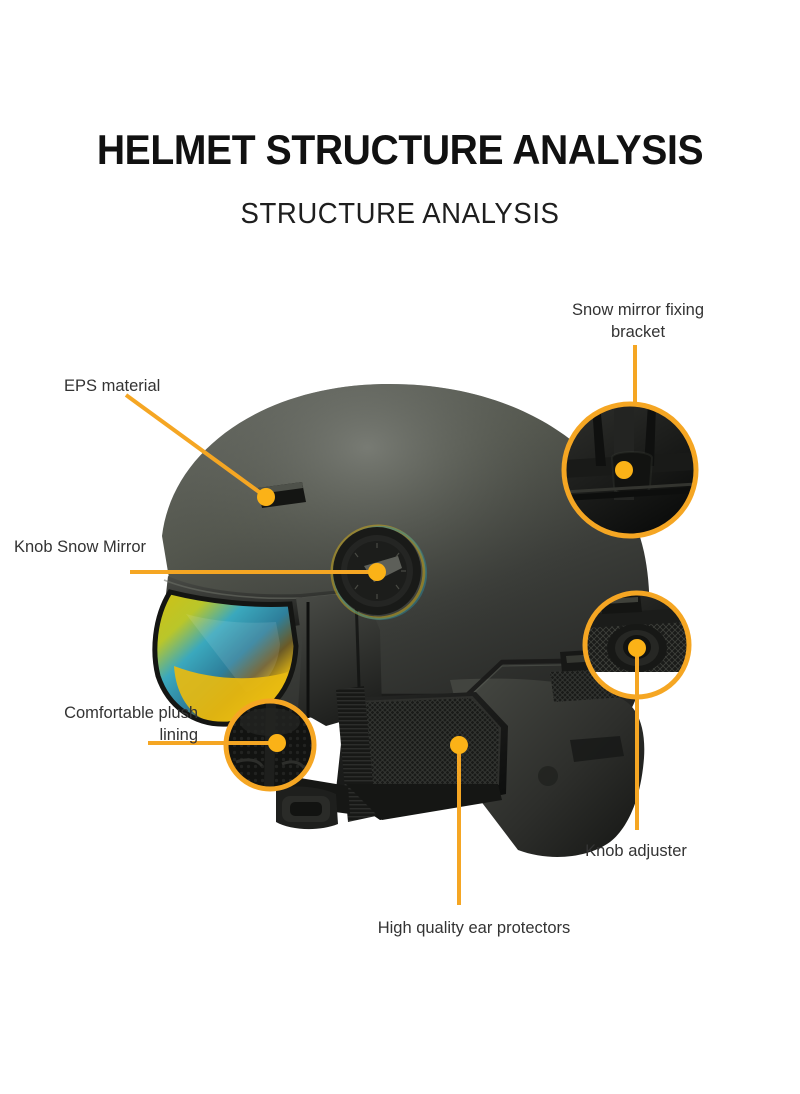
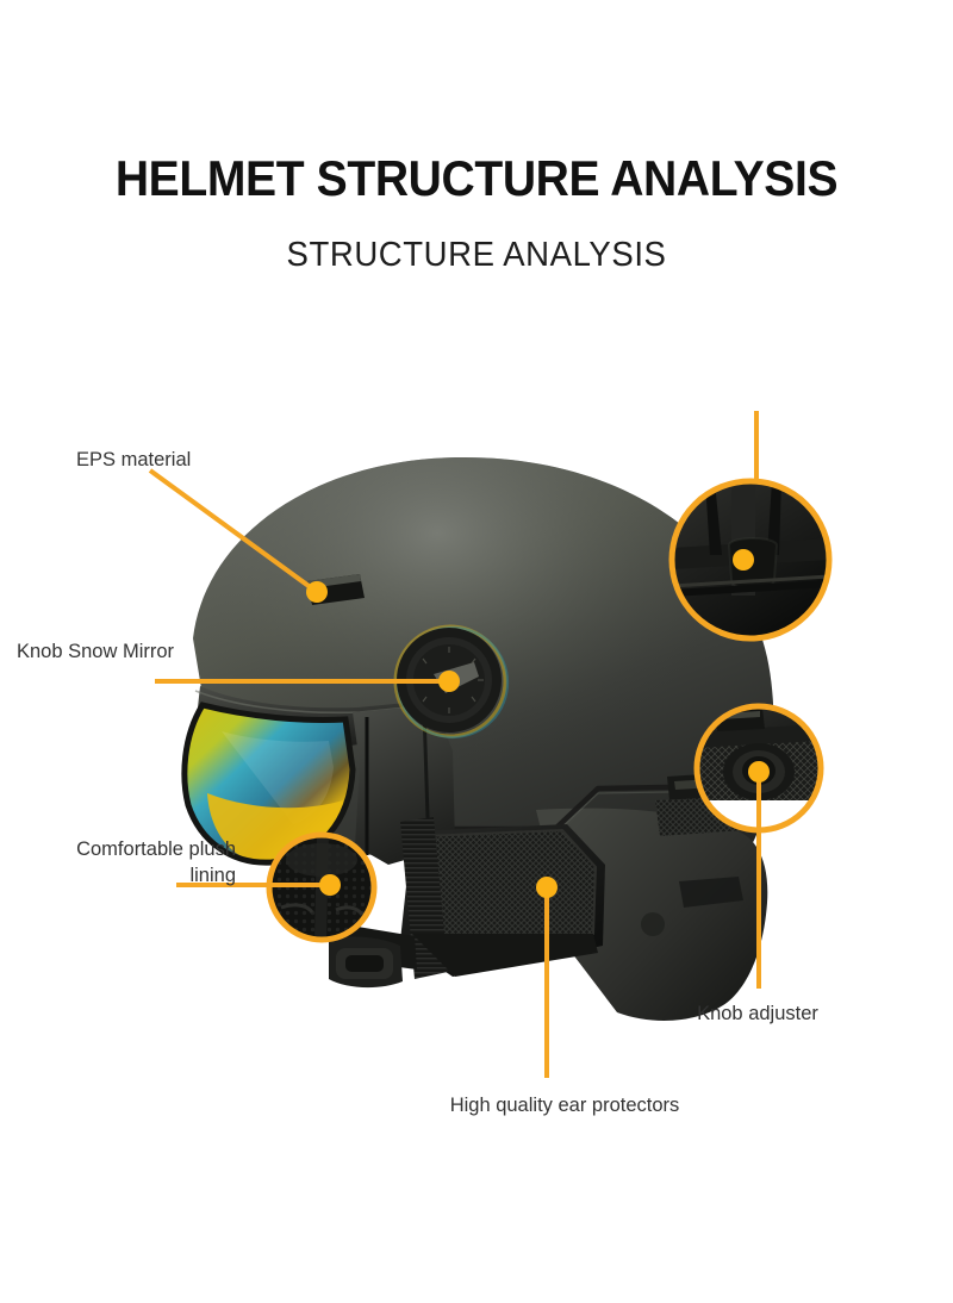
  HELMET STRUCTURE ANALYSIS
  STRUCTURE ANALYSIS
- Snow mirror fixing
- bracket
  EPS material
  Knob Snow Mirror
  Comfortable plush
  lining
  Knob adjuster
  High quality ear protectors
